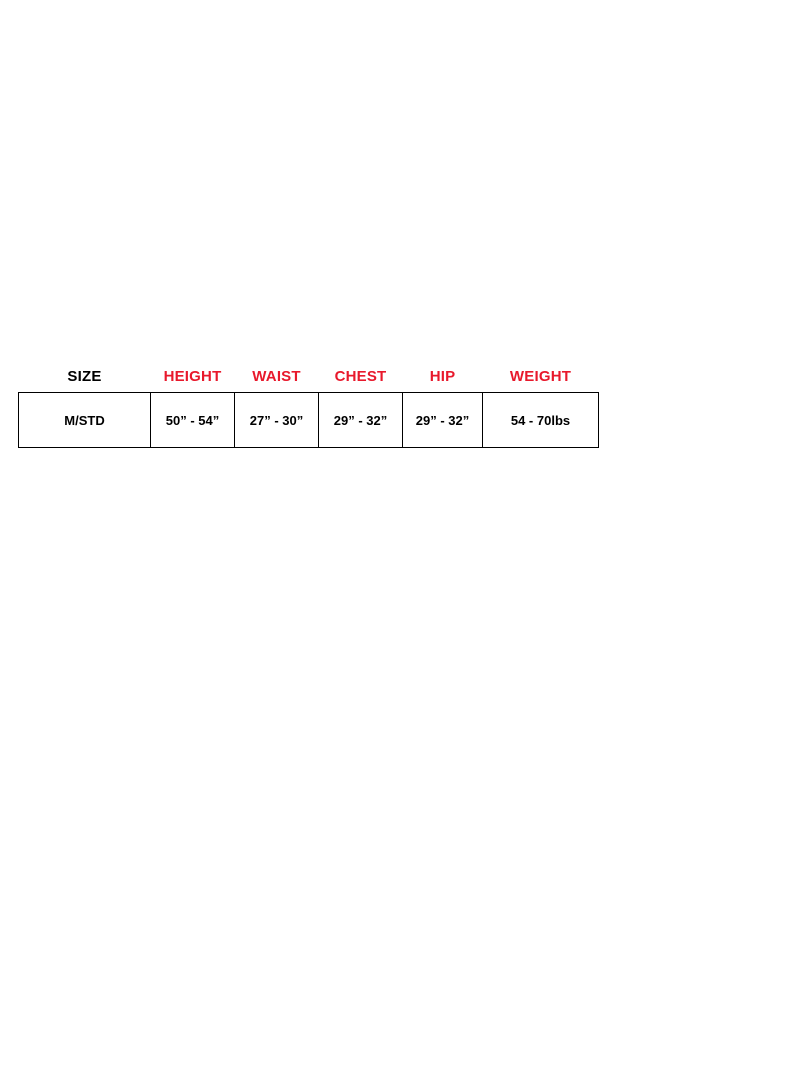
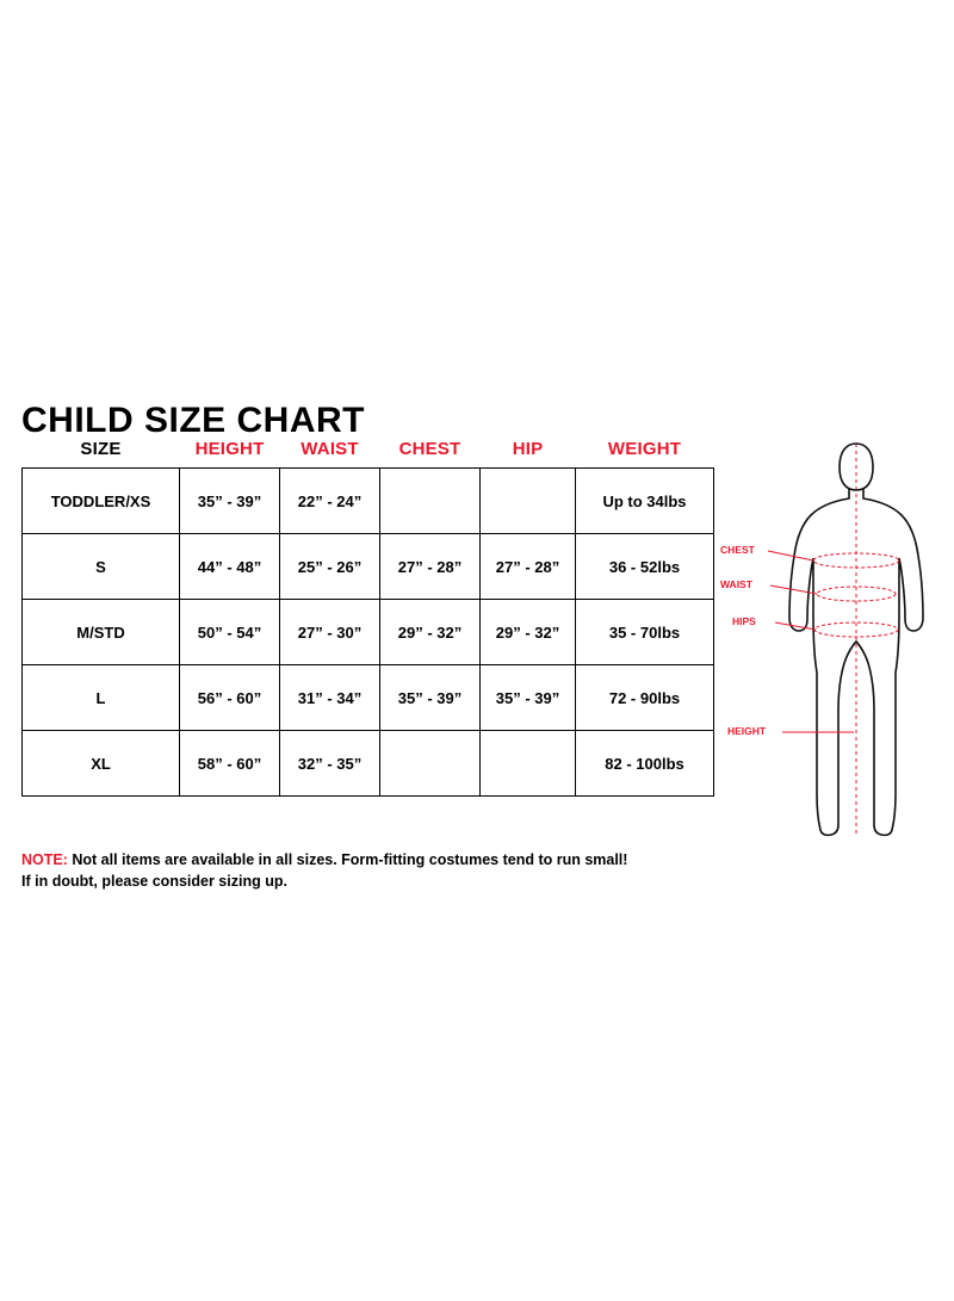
+ CHILD SIZE CHART
  SIZE	HEIGHT	WAIST	CHEST	HIP	WEIGHT
+ TODDLER/XS	35” - 39”	22” - 24”			Up to 34lbs
+ S	44” - 48”	25” - 26”	27” - 28”	27” - 28”	36 - 52lbs
- M/STD	50” - 54”	27” - 30”	29” - 32”	29” - 32”	54 - 70lbs
+ M/STD	50” - 54”	27” - 30”	29” - 32”	29” - 32”	35 - 70lbs
+ L	56” - 60”	31” - 34”	35” - 39”	35” - 39”	72 - 90lbs
+ XL	58” - 60”	32” - 35”			82 - 100lbs
+ NOTE: Not all items are available in all sizes. Form-fitting costumes tend to run small!
+ If in doubt, please consider sizing up.
+ CHEST
+ WAIST
+ HIPS
+ HEIGHT
